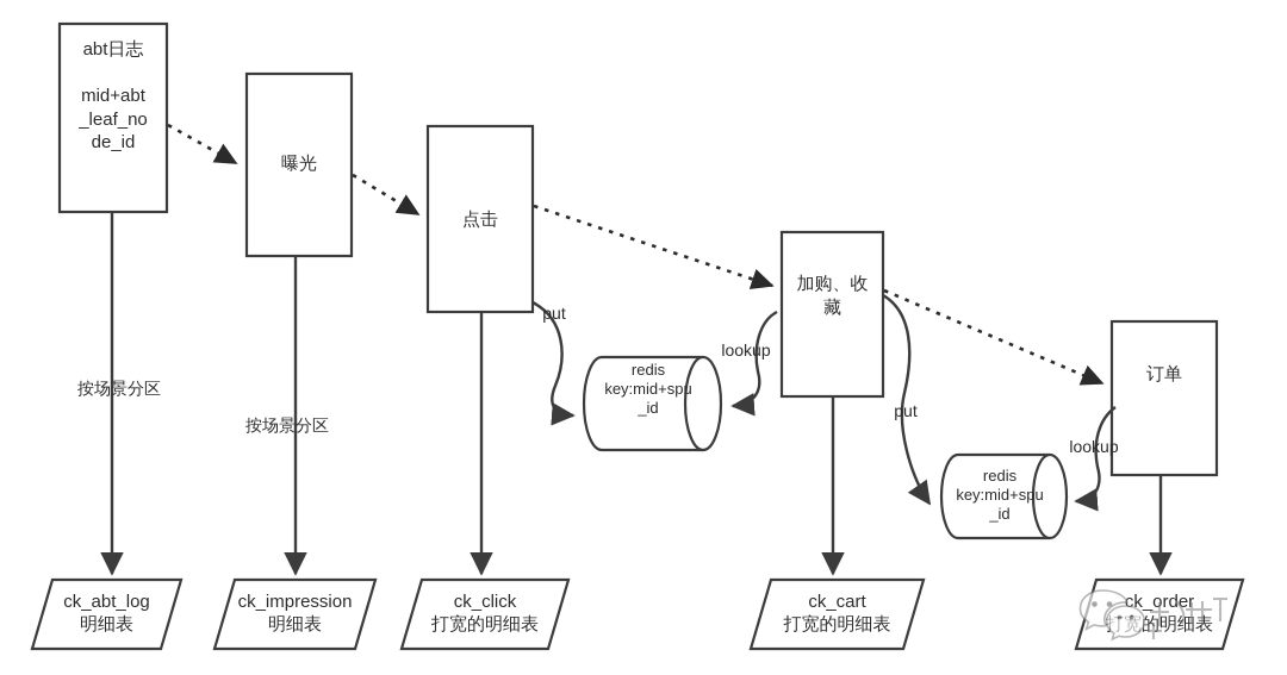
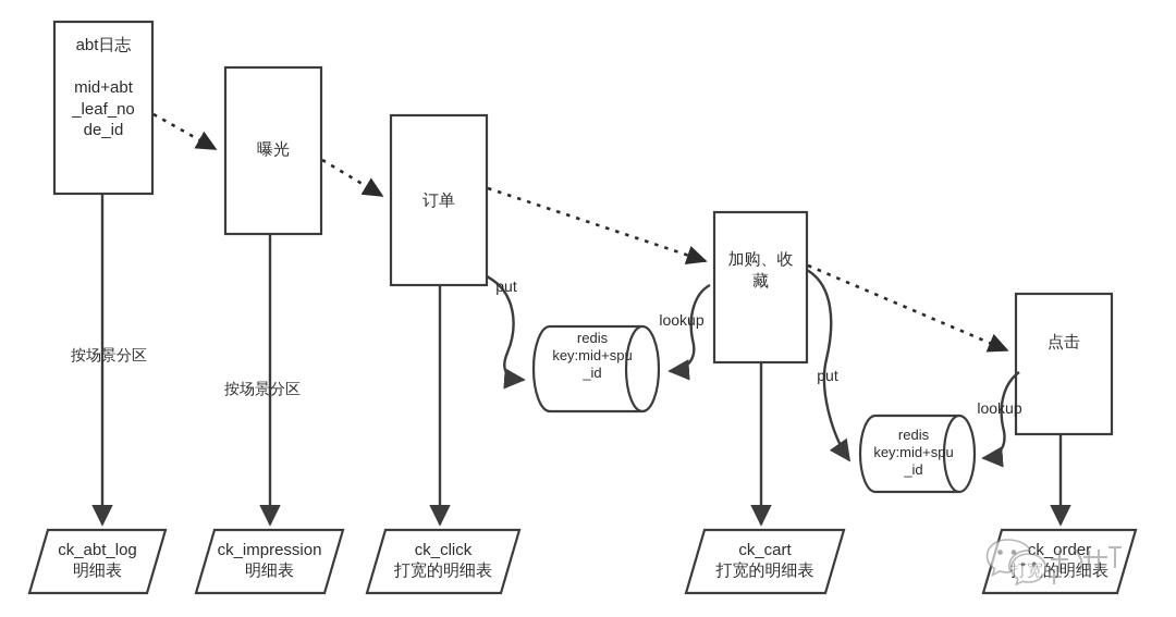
  abt日志
  mid+abt
  _leaf_no
  de_id
  曝光
- 点击
+ 订单
  加购、收
  藏
- 订单
+ 点击
  redis
  key:mid+spu
  _id
  redis
  key:mid+spu
  _id
  ck_abt_log
  明细表
  ck_impression
  明细表
  ck_click
  打宽的明细表
  ck_cart
  打宽的明细表
  ck_order
  打宽的明细表
  按场景分区
  按场景分区
  put
  lookup
  put
  lookup
